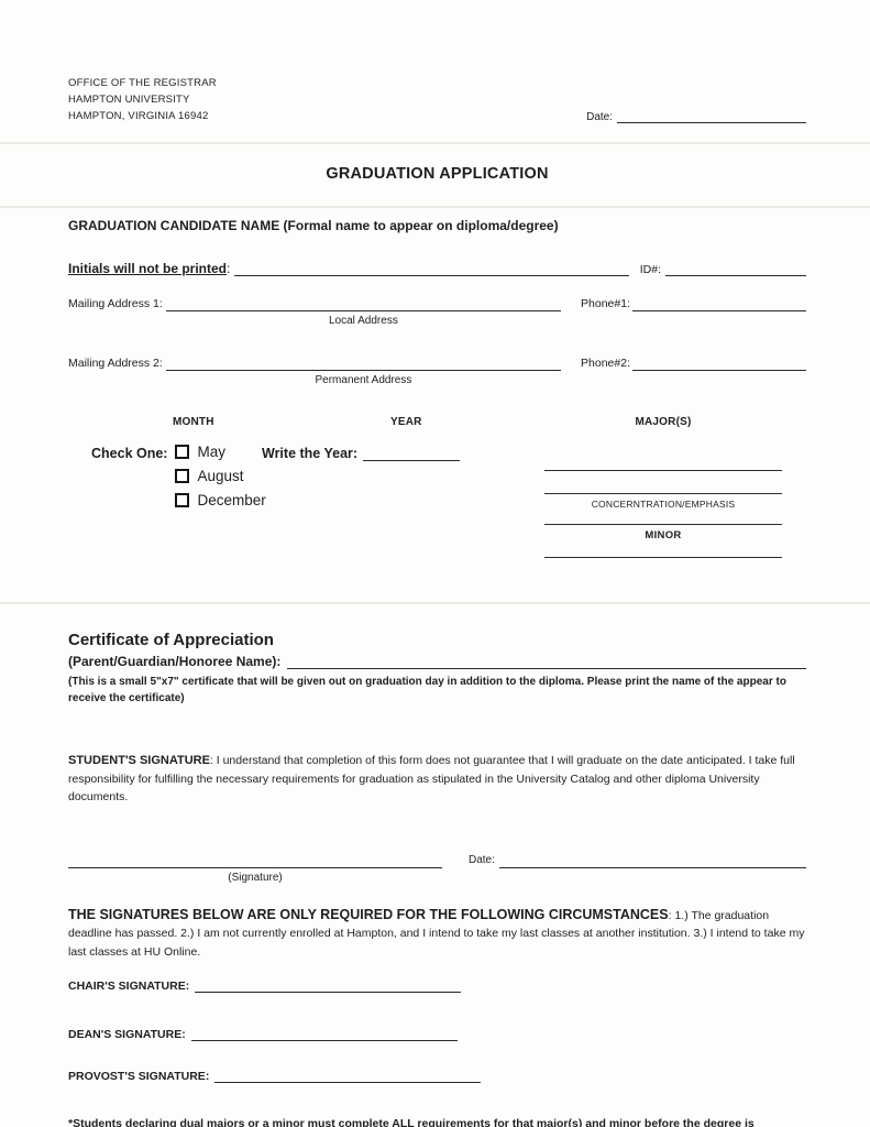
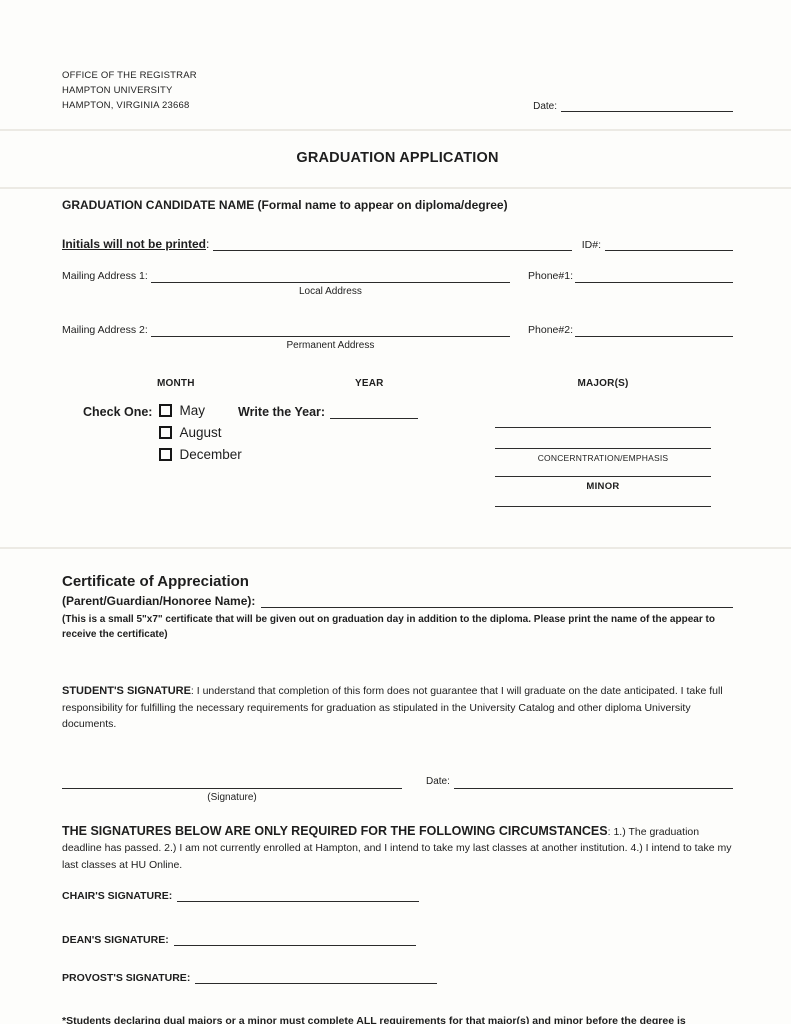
  OFFICE OF THE REGISTRAR
  HAMPTON UNIVERSITY
- HAMPTON, VIRGINIA 16942
+ HAMPTON, VIRGINIA 23668
  Date:
  GRADUATION APPLICATION
  GRADUATION CANDIDATE NAME (Formal name to appear on diploma/degree)
  Initials will not be printed
  :
  ID#:
  Mailing Address 1:
  Local Address
  Phone#1:
  Mailing Address 2:
  Permanent Address
  Phone#2:
  MONTH
  YEAR
  Check One:
  May
  August
  December
  Write the Year:
  MAJOR(S)
  CONCERNTRATION/EMPHASIS
  MINOR
  Certificate of Appreciation
  (Parent/Guardian/Honoree Name):
  (This is a small 5"x7" certificate that will be given out on graduation day in addition to the diploma. Please print the name of the appear to receive the certificate)
  STUDENT'S SIGNATURE: I understand that completion of this form does not guarantee that I will graduate on the date anticipated. I take full responsibility for fulfilling the necessary requirements for graduation as stipulated in the University Catalog and other diploma University documents.
  (Signature)
  Date:
- THE SIGNATURES BELOW ARE ONLY REQUIRED FOR THE FOLLOWING CIRCUMSTANCES: 1.) The graduation deadline has passed. 2.) I am not currently enrolled at Hampton, and I intend to take my last classes at another institution. 3.) I intend to take my last classes at HU Online.
+ THE SIGNATURES BELOW ARE ONLY REQUIRED FOR THE FOLLOWING CIRCUMSTANCES: 1.) The graduation deadline has passed. 2.) I am not currently enrolled at Hampton, and I intend to take my last classes at another institution. 4.) I intend to take my last classes at HU Online.
  CHAIR'S SIGNATURE:
  DEAN'S SIGNATURE:
  PROVOST'S SIGNATURE:
